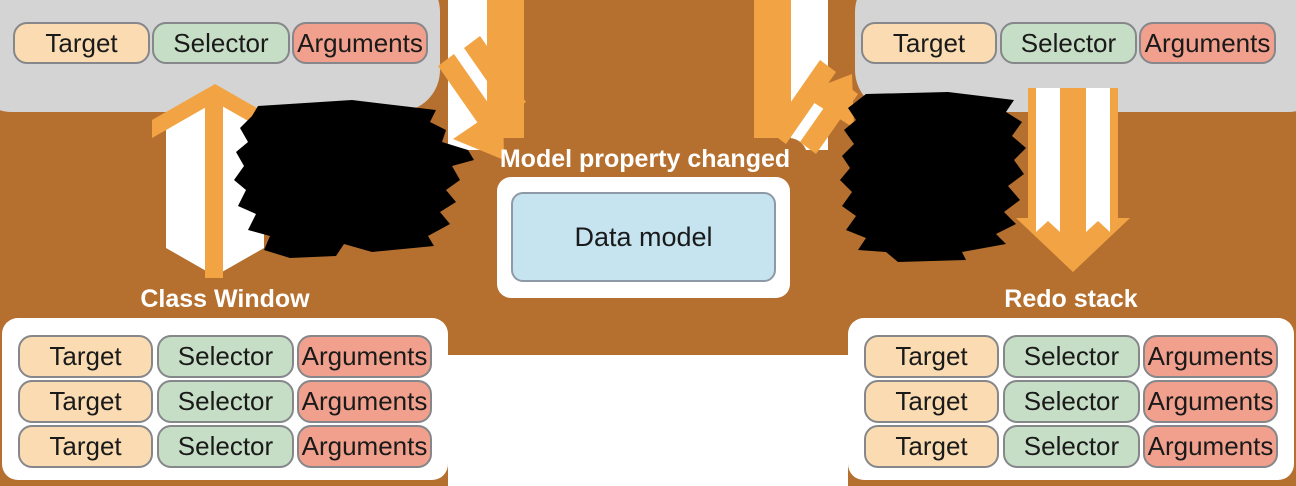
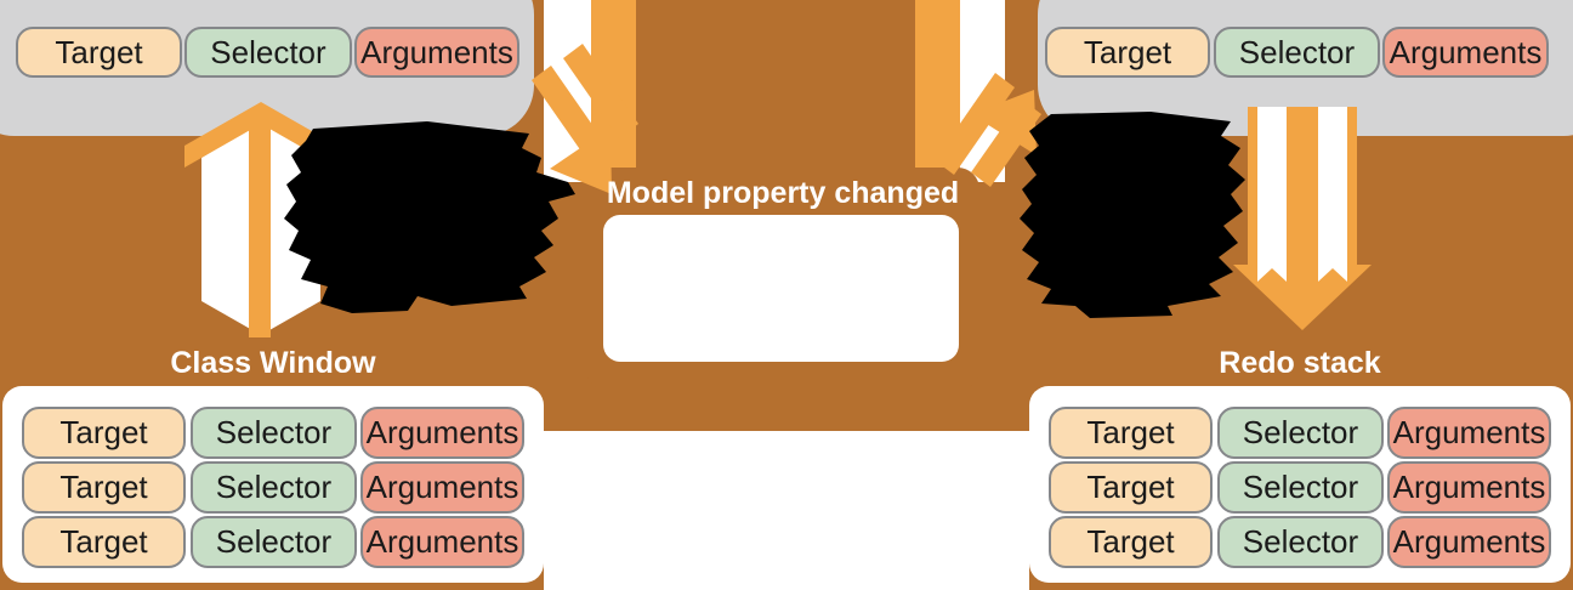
  Target
  Selector
  Arguments
  Target
  Selector
  Arguments
  Model property changed
- Data model
  Class Window
  Redo stack
  Target
  Selector
  Arguments
  Target
  Selector
  Arguments
  Target
  Selector
  Arguments
  Target
  Selector
  Arguments
  Target
  Selector
  Arguments
  Target
  Selector
  Arguments
